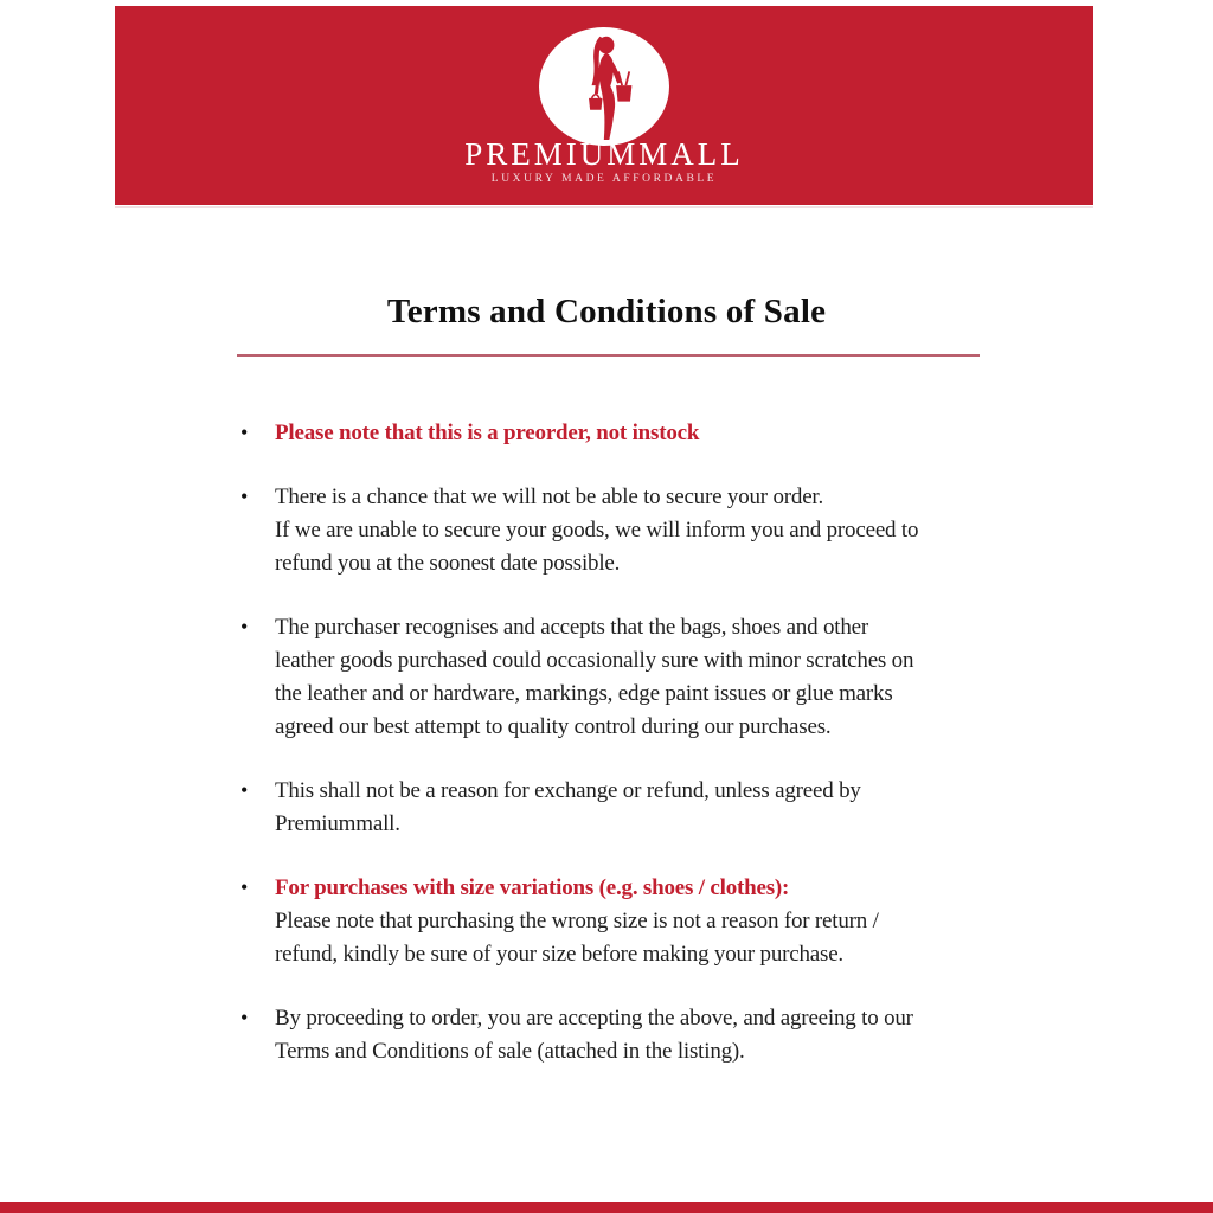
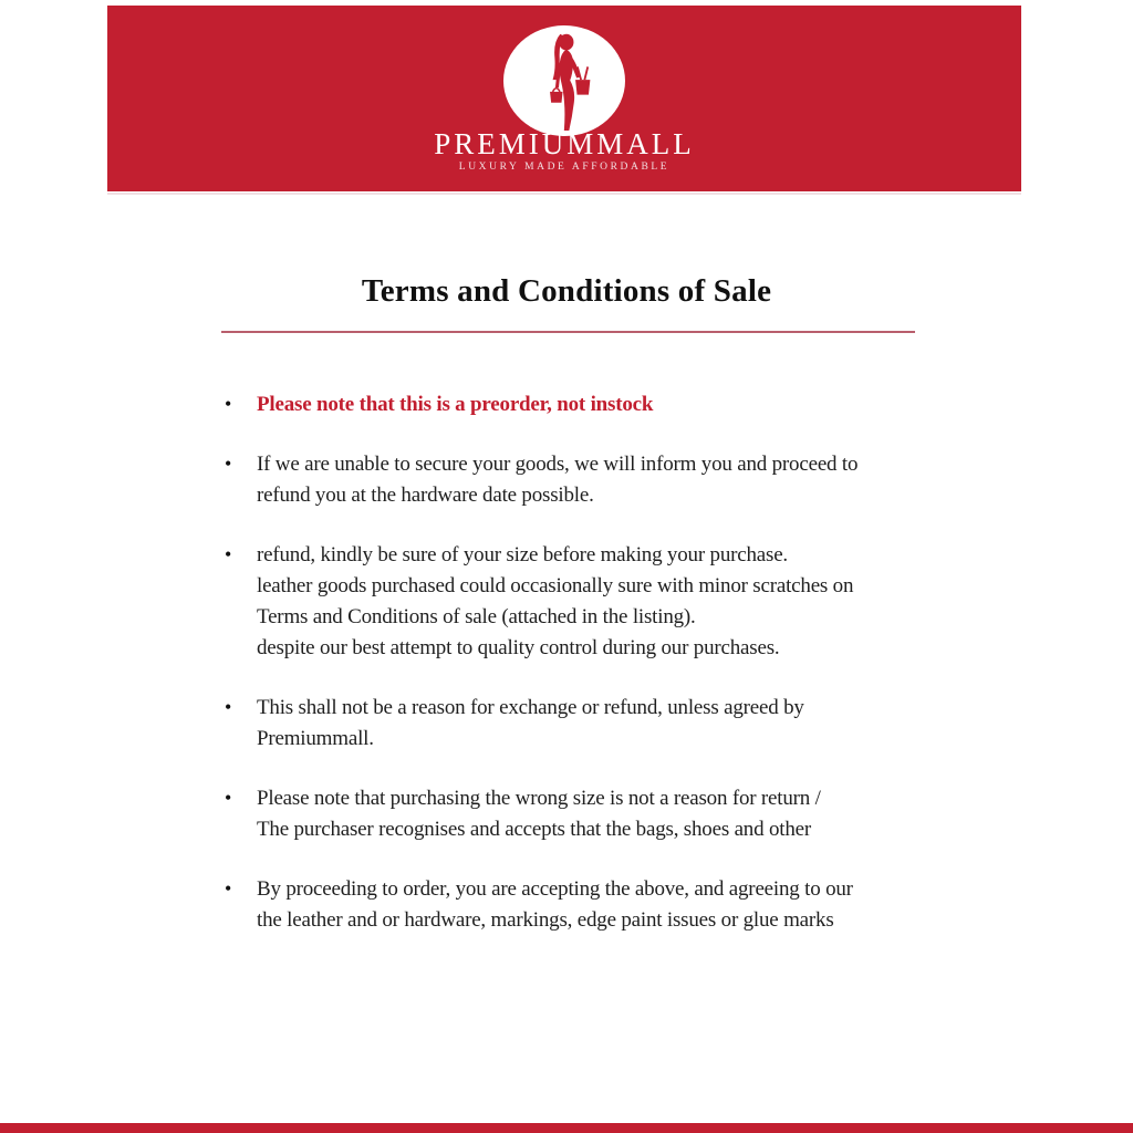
  PREMIUMMALL
  LUXURY MADE AFFORDABLE
  Terms and Conditions of Sale
  Please note that this is a preorder, not instock
- There is a chance that we will not be able to secure your order.
  If we are unable to secure your goods, we will inform you and proceed to
- refund you at the soonest date possible.
+ refund you at the hardware date possible.
- The purchaser recognises and accepts that the bags, shoes and other
+ refund, kindly be sure of your size before making your purchase.
  leather goods purchased could occasionally sure with minor scratches on
- the leather and or hardware, markings, edge paint issues or glue marks
+ Terms and Conditions of sale (attached in the listing).
- agreed our best attempt to quality control during our purchases.
+ despite our best attempt to quality control during our purchases.
  This shall not be a reason for exchange or refund, unless agreed by
  Premiummall.
- For purchases with size variations (e.g. shoes / clothes):
  Please note that purchasing the wrong size is not a reason for return /
- refund, kindly be sure of your size before making your purchase.
+ The purchaser recognises and accepts that the bags, shoes and other
  By proceeding to order, you are accepting the above, and agreeing to our
- Terms and Conditions of sale (attached in the listing).
+ the leather and or hardware, markings, edge paint issues or glue marks
